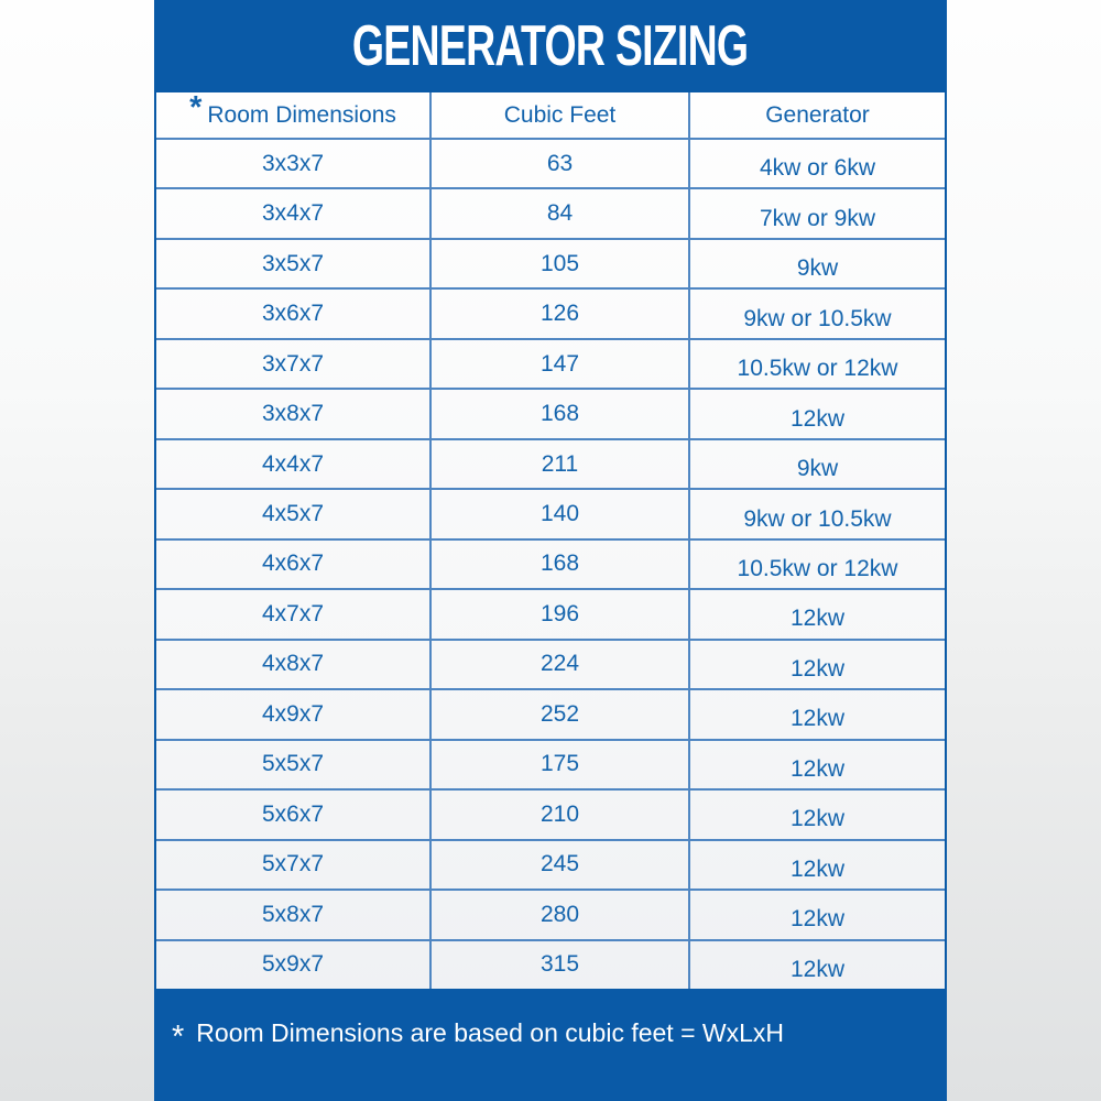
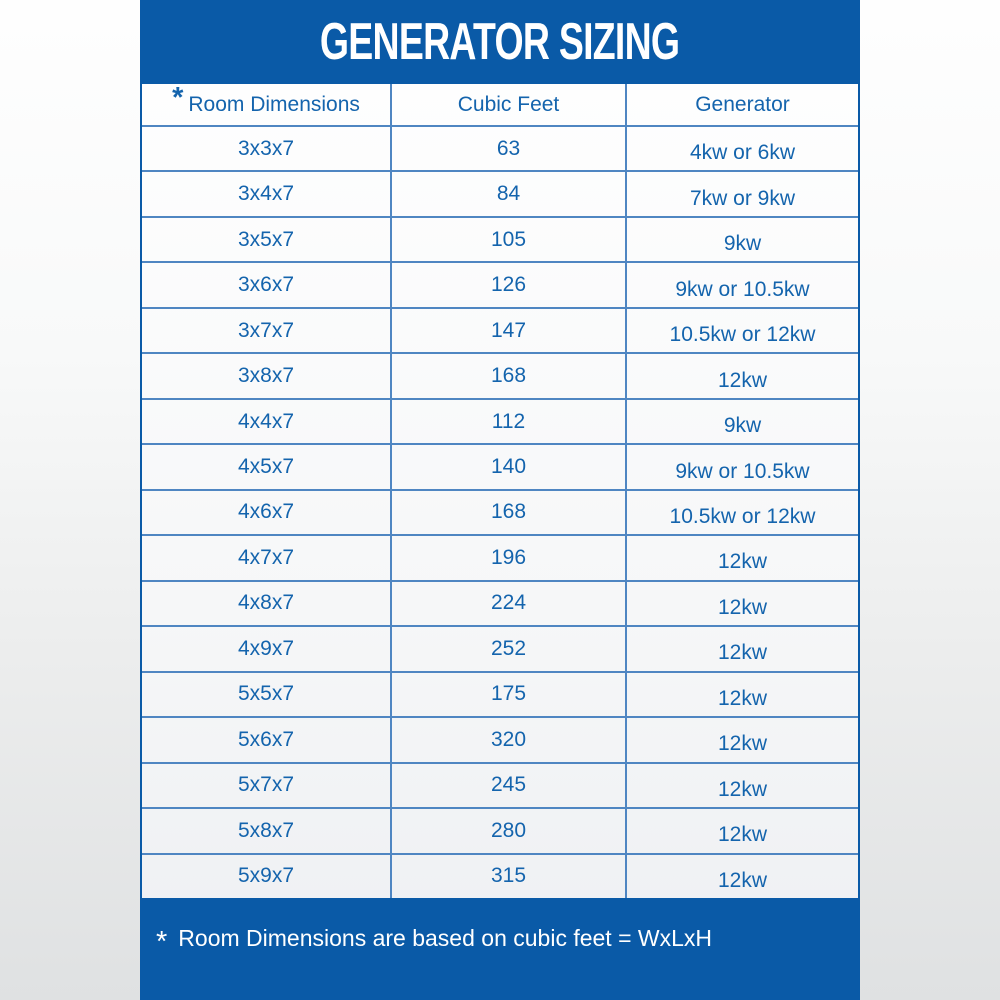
  GENERATOR SIZING
  *
  Room Dimensions
  Cubic Feet
  Generator
  3x3x7
  63
  4kw or 6kw
  3x4x7
  84
  7kw or 9kw
  3x5x7
  105
  9kw
  3x6x7
  126
  9kw or 10.5kw
  3x7x7
  147
  10.5kw or 12kw
  3x8x7
  168
  12kw
  4x4x7
- 211
+ 112
  9kw
  4x5x7
  140
  9kw or 10.5kw
  4x6x7
  168
  10.5kw or 12kw
  4x7x7
  196
  12kw
  4x8x7
  224
  12kw
  4x9x7
  252
  12kw
  5x5x7
  175
  12kw
  5x6x7
- 210
+ 320
  12kw
  5x7x7
  245
  12kw
  5x8x7
  280
  12kw
  5x9x7
  315
  12kw
  *
  Room Dimensions are based on cubic feet = WxLxH
